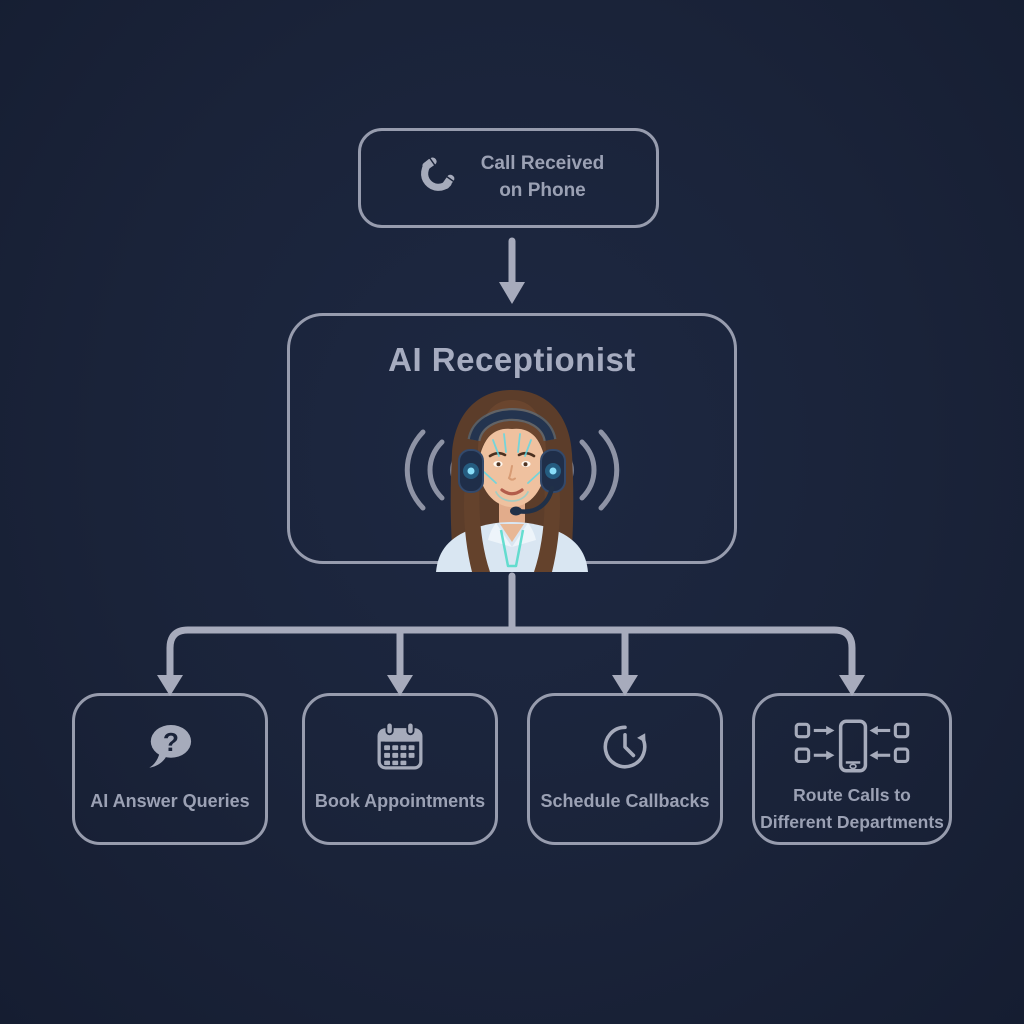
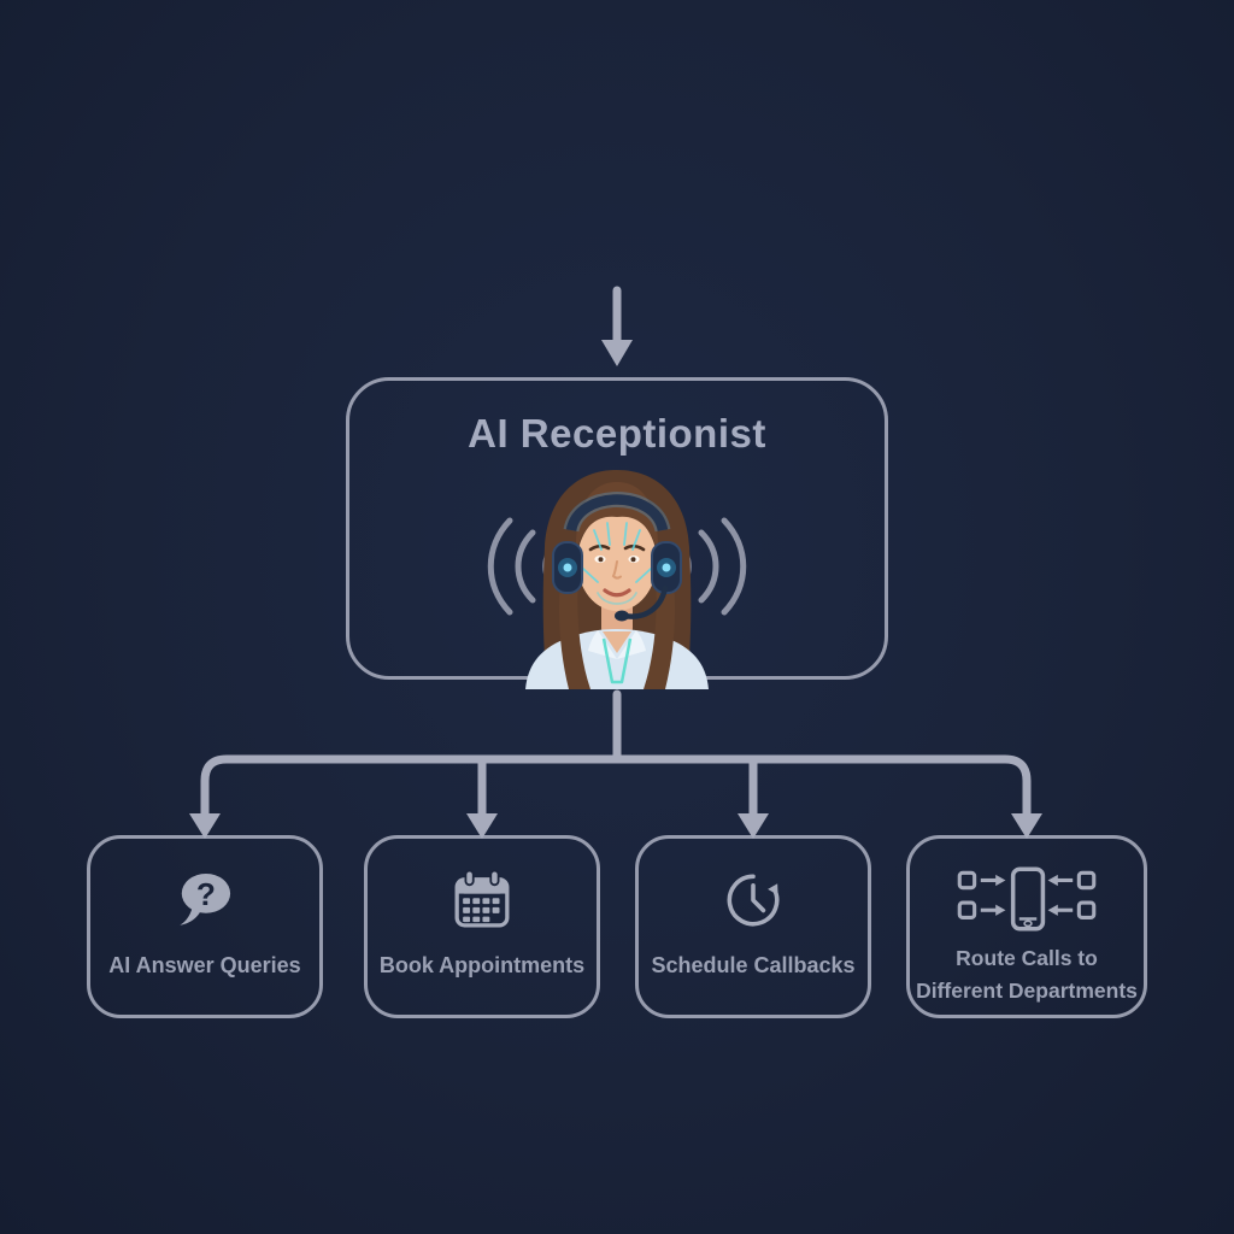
- Call Received
- on Phone
  AI Receptionist
  ?
  AI Answer Queries
  Book Appointments
  Schedule Callbacks
  Route Calls to
  Different Departments
